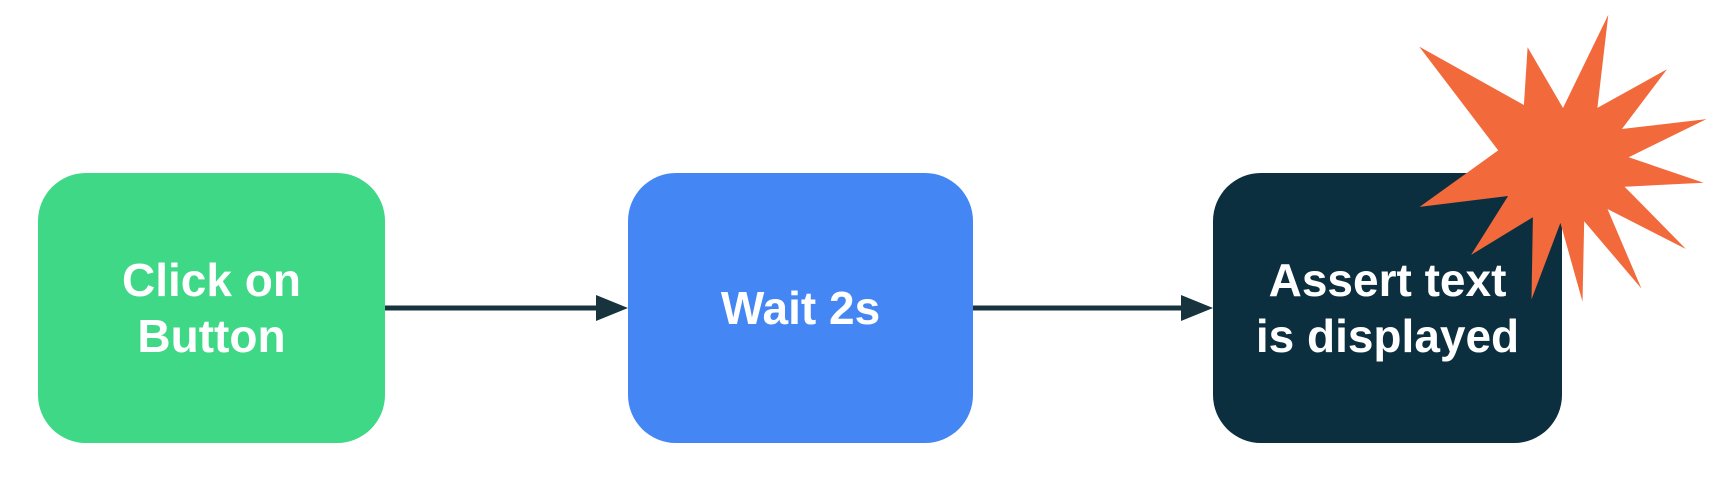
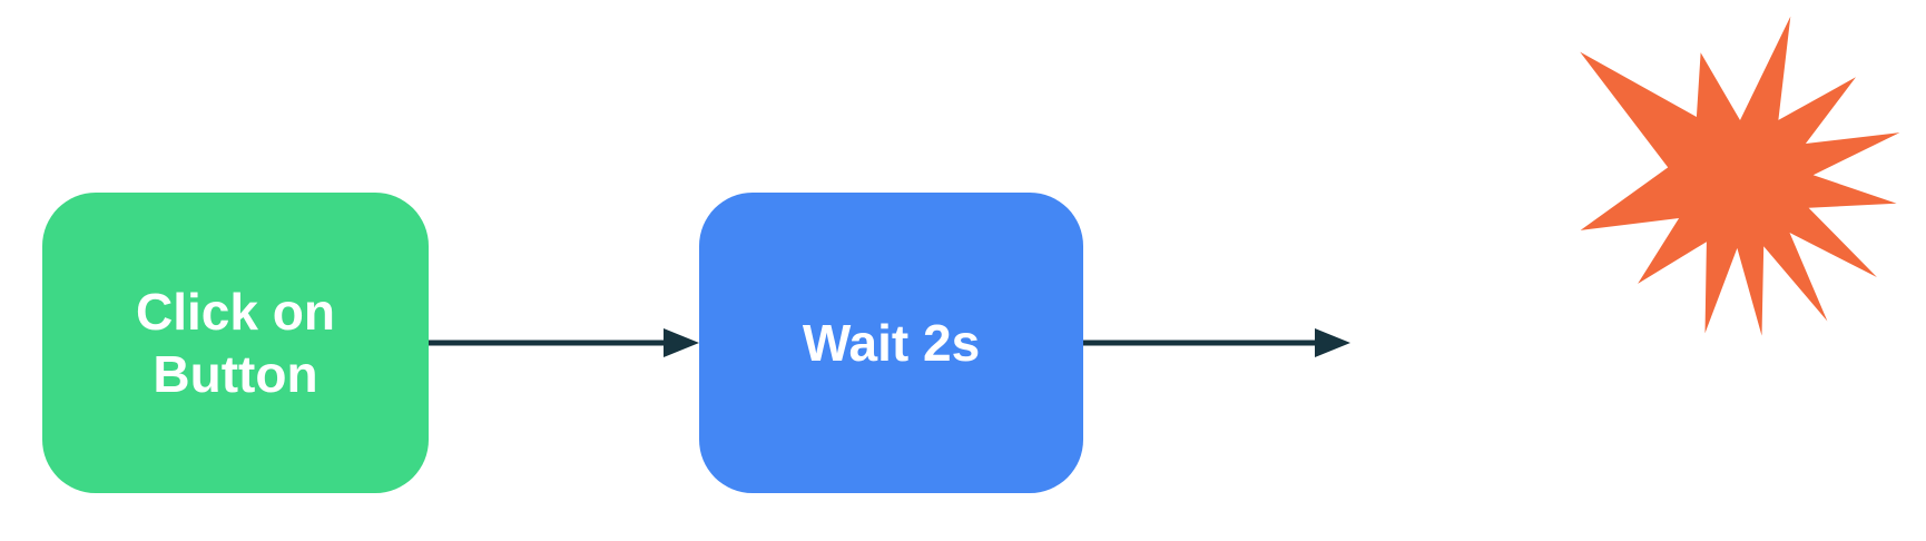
  Click on Button
  Wait 2s
- Assert text is displayed
